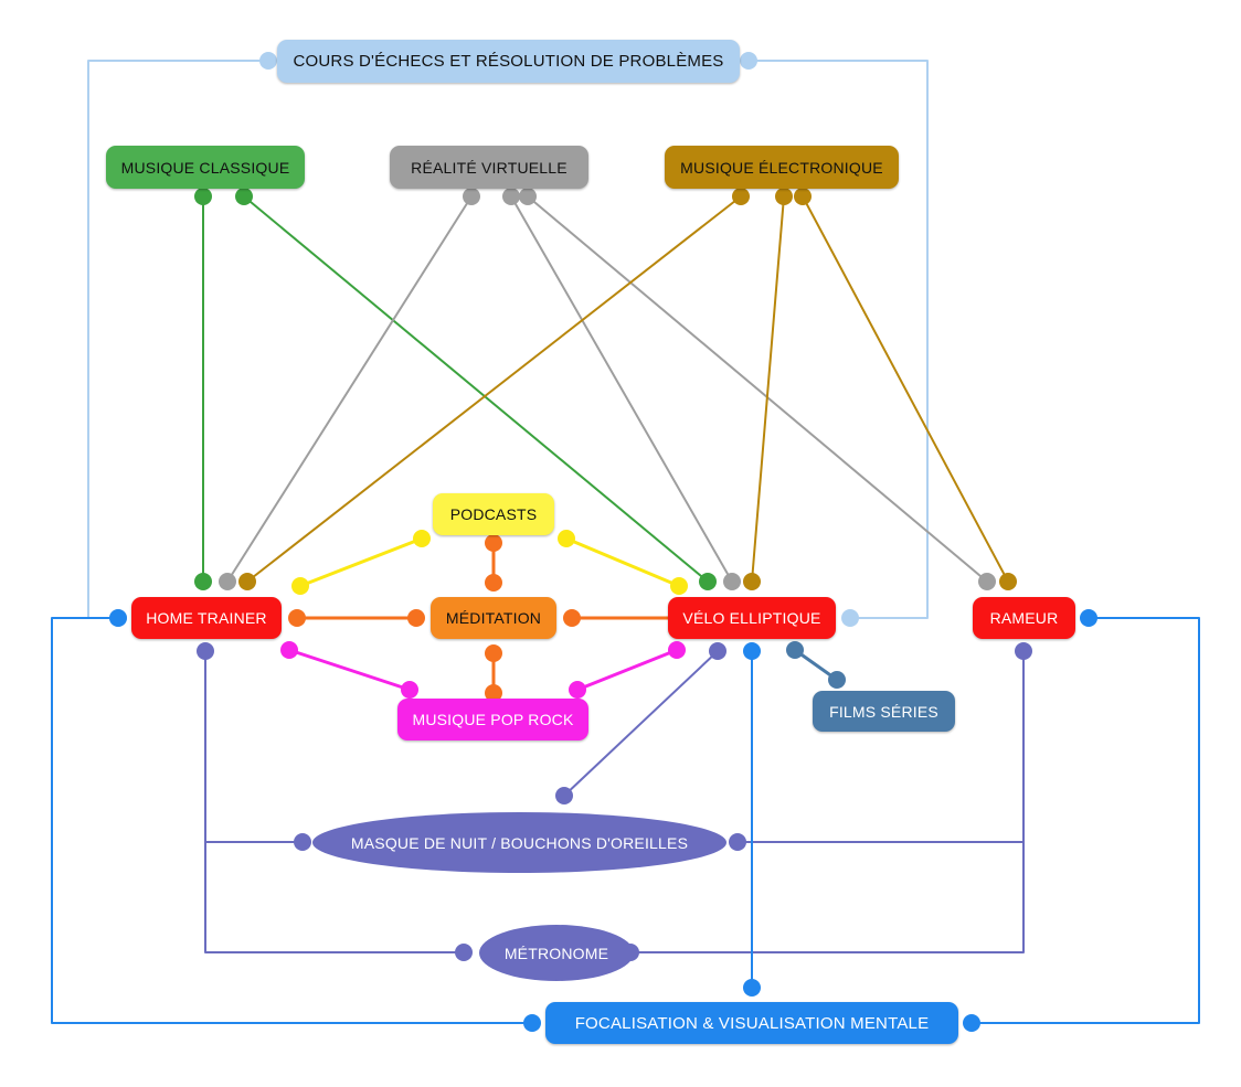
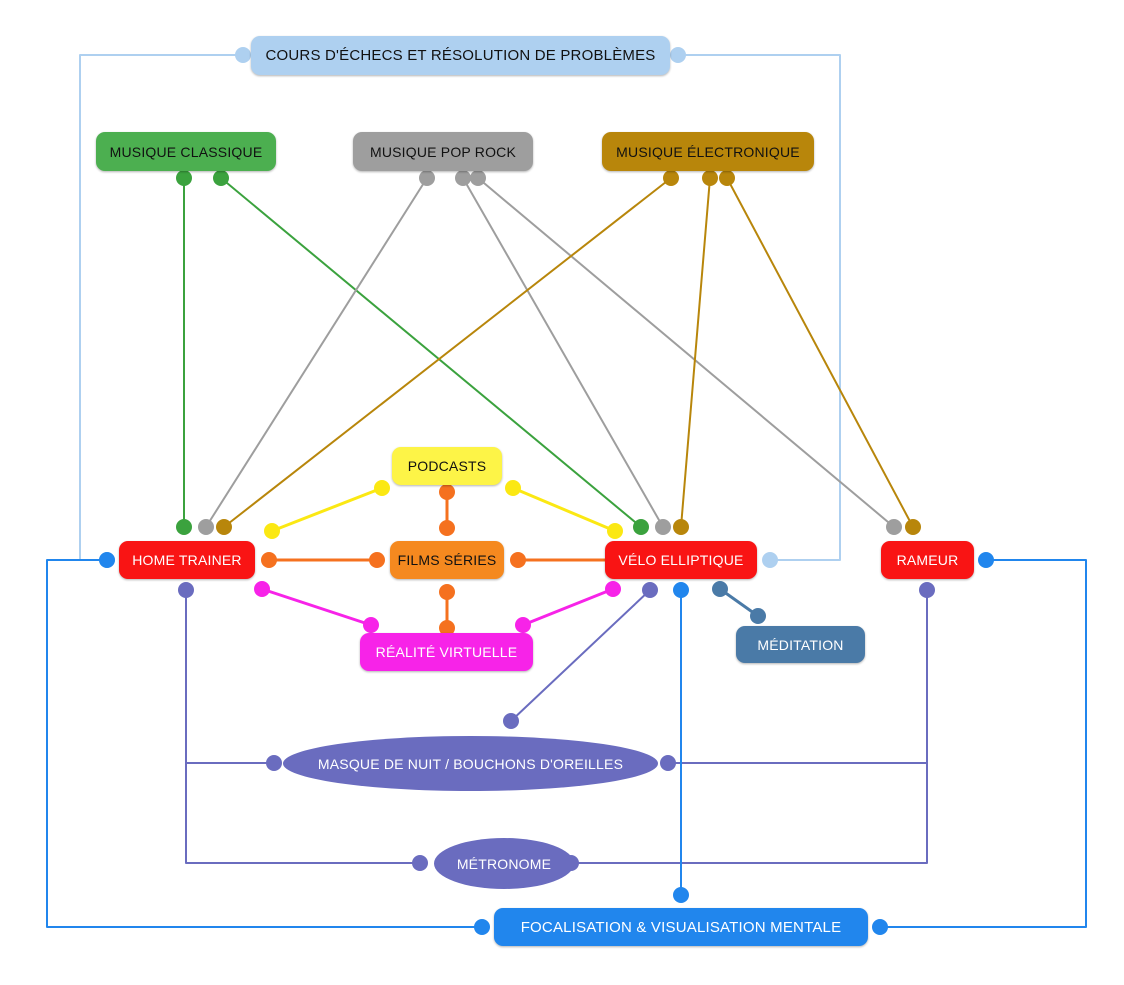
  COURS D'ÉCHECS ET RÉSOLUTION DE PROBLÈMES
  MUSIQUE CLASSIQUE
- RÉALITÉ VIRTUELLE
+ MUSIQUE POP ROCK
  MUSIQUE ÉLECTRONIQUE
  PODCASTS
  HOME TRAINER
- MÉDITATION
+ FILMS SÉRIES
  VÉLO ELLIPTIQUE
  RAMEUR
- MUSIQUE POP ROCK
+ RÉALITÉ VIRTUELLE
- FILMS SÉRIES
+ MÉDITATION
  MASQUE DE NUIT / BOUCHONS D'OREILLES
  MÉTRONOME
  FOCALISATION & VISUALISATION MENTALE
